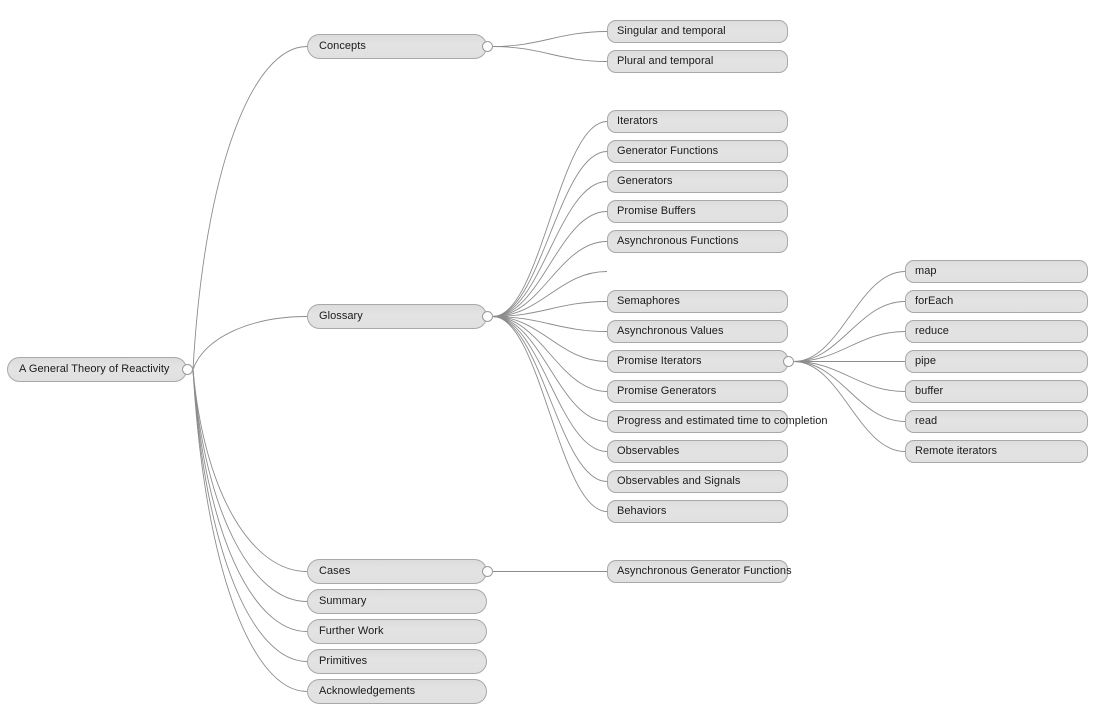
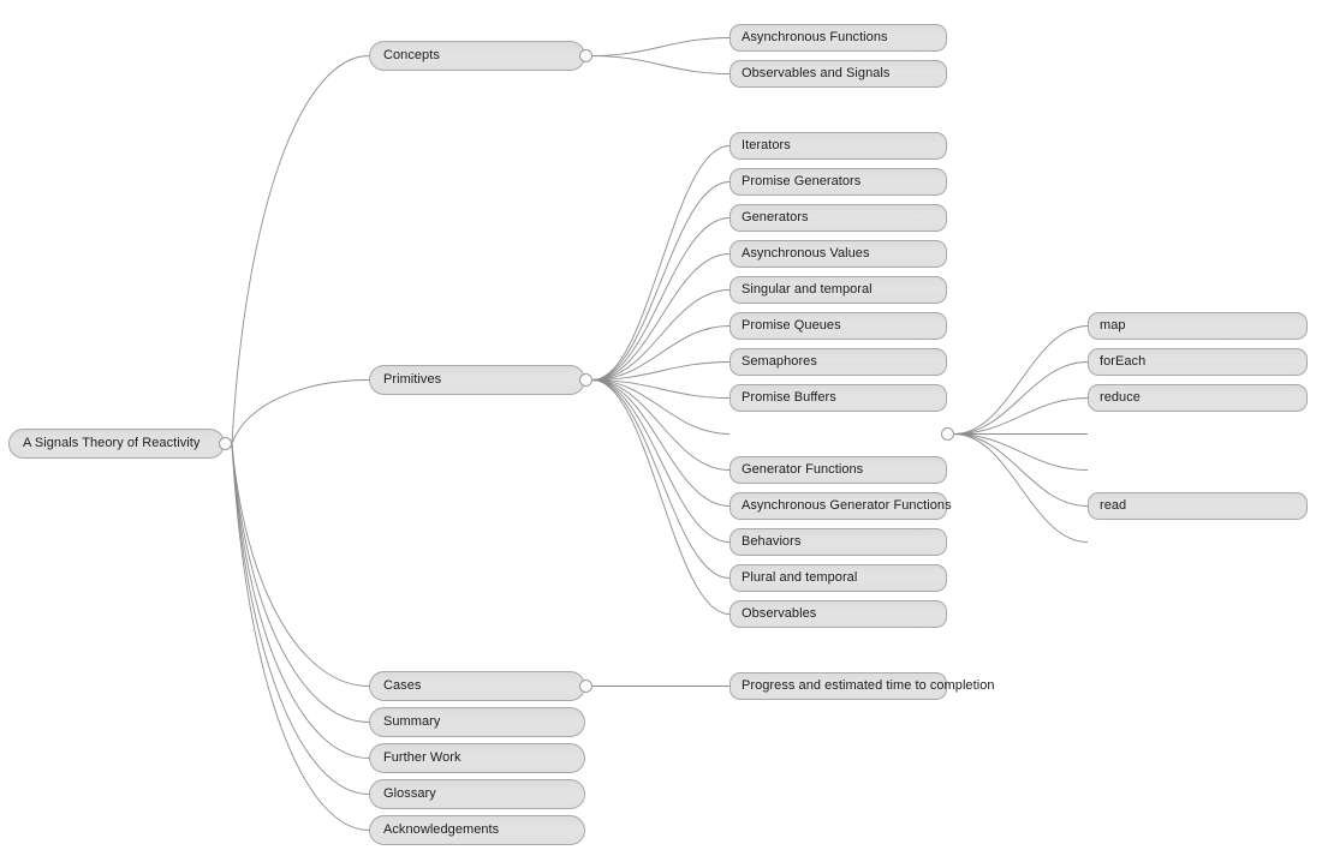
- A General Theory of Reactivity
+ A Signals Theory of Reactivity
  Concepts
- Singular and temporal
+ Asynchronous Functions
- Plural and temporal
+ Observables and Signals
- Glossary
+ Primitives
  Iterators
- Generator Functions
+ Promise Generators
  Generators
- Promise Buffers
+ Asynchronous Values
- Asynchronous Functions
+ Singular and temporal
+ Promise Queues
  Semaphores
- Asynchronous Values
+ Promise Buffers
- Promise Iterators
  map
  forEach
  reduce
- pipe
- buffer
  read
- Remote iterators
- Promise Generators
+ Generator Functions
- Progress and estimated time to completion
+ Asynchronous Generator Functions
- Observables
+ Behaviors
- Observables and Signals
+ Plural and temporal
- Behaviors
+ Observables
  Cases
- Asynchronous Generator Functions
+ Progress and estimated time to completion
  Summary
  Further Work
- Primitives
+ Glossary
  Acknowledgements
